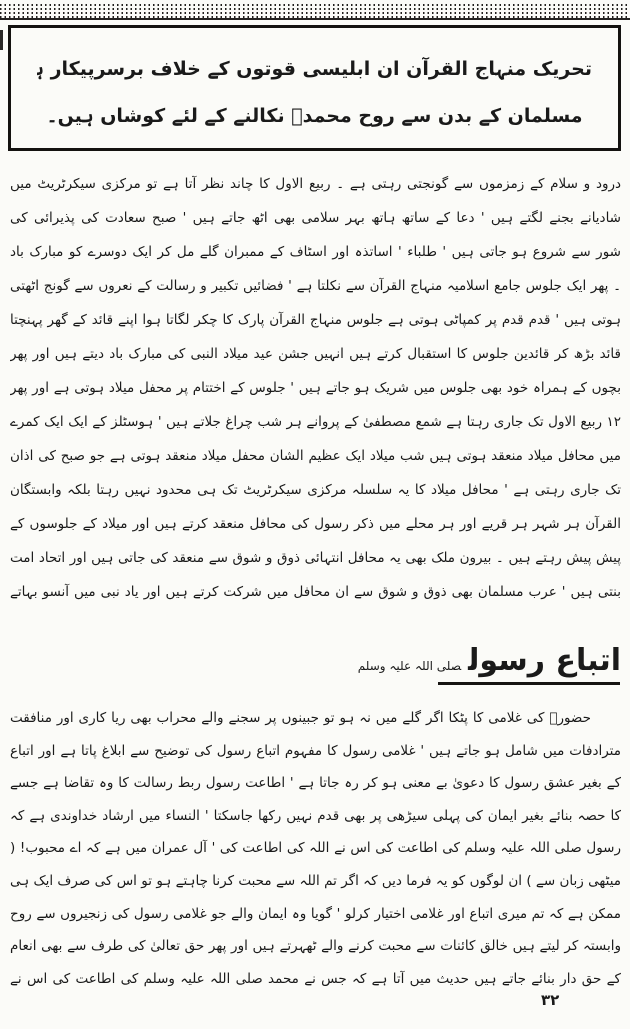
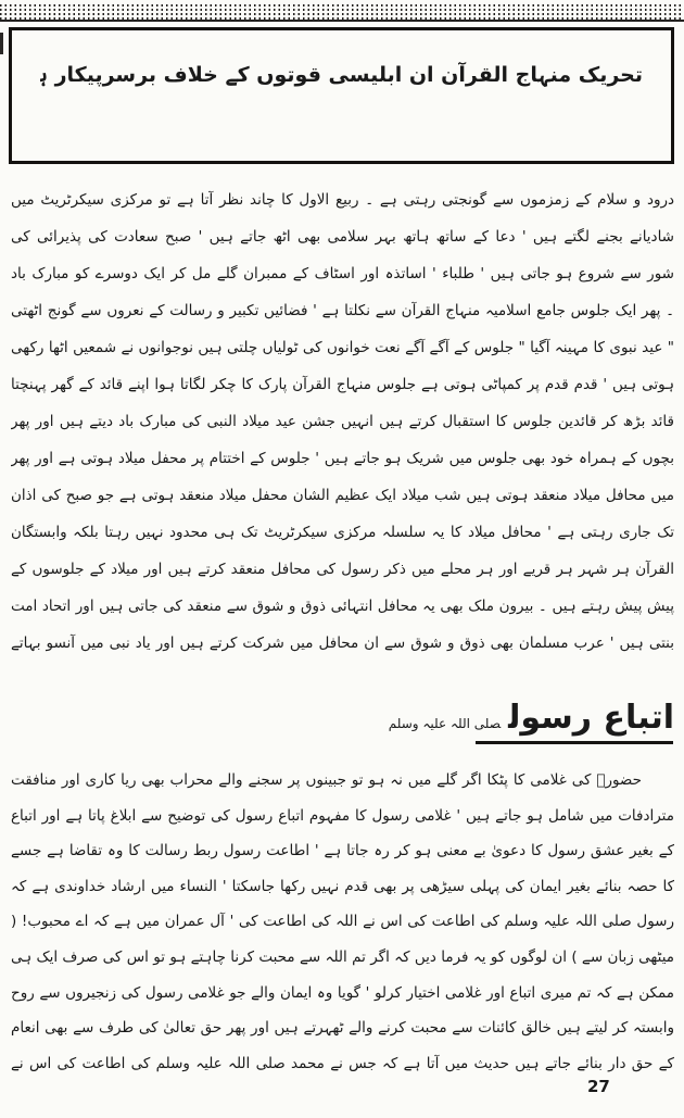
- مسلمان کے بدن سے روح محمدؐ نکالنے کے لئے کوشاں ہیں۔
  درود و سلام کے زمزموں سے گونجتی رہتی ہے ۔ ربیع الاول کا چاند نظر آتا ہے تو مرکزی سیکرٹریٹ میں
  شادیانے بجنے لگتے ہیں ' دعا کے ساتھ ہاتھ بہر سلامی بھی اٹھ جاتے ہیں ' صبح سعادت کی پذیرائی کی
  شور سے شروع ہو جاتی ہیں ' طلباء ' اساتذہ اور اسٹاف کے ممبران گلے مل کر ایک دوسرے کو مبارک باد
  ۔ پھر ایک جلوس جامع اسلامیہ منہاج القرآن سے نکلتا ہے ' فضائیں تکبیر و رسالت کے نعروں سے گونج اٹھتی
+ " عید نبوی کا مہینہ آگیا " جلوس کے آگے آگے نعت خوانوں کی ٹولیاں چلتی ہیں نوجوانوں نے شمعیں اٹھا رکھی
  ہوتی ہیں ' قدم قدم پر کمپاٹی ہوتی ہے جلوس منہاج القرآن پارک کا چکر لگاتا ہوا اپنے قائد کے گھر پہنچتا
  قائد بڑھ کر قائدین جلوس کا استقبال کرتے ہیں انہیں جشن عید میلاد النبی کی مبارک باد دیتے ہیں اور پھر
  بچوں کے ہمراہ خود بھی جلوس میں شریک ہو جاتے ہیں ' جلوس کے اختتام پر محفل میلاد ہوتی ہے اور پھر
- ۱۲ ربیع الاول تک جاری رہتا ہے شمع مصطفیٰ کے پروانے ہر شب چراغ جلاتے ہیں ' ہوسٹلز کے ایک ایک کمرے
  میں محافل میلاد منعقد ہوتی ہیں شب میلاد ایک عظیم الشان محفل میلاد منعقد ہوتی ہے جو صبح کی اذان
  تک جاری رہتی ہے ' محافل میلاد کا یہ سلسلہ مرکزی سیکرٹریٹ تک ہی محدود نہیں رہتا بلکہ وابستگان
  القرآن ہر شہر ہر قریے اور ہر محلے میں ذکر رسول کی محافل منعقد کرتے ہیں اور میلاد کے جلوسوں کے
  پیش پیش رہتے ہیں ۔ بیرون ملک بھی یہ محافل انتہائی ذوق و شوق سے منعقد کی جاتی ہیں اور اتحاد امت
  بنتی ہیں ' عرب مسلمان بھی ذوق و شوق سے ان محافل میں شرکت کرتے ہیں اور یاد نبی میں آنسو بہاتے
  اتباع رسولصلی اللہ علیہ وسلم
  حضورؐ کی غلامی کا پٹکا اگر گلے میں نہ ہو تو جبینوں پر سجنے والے محراب بھی ریا کاری اور منافقت
  مترادفات میں شامل ہو جاتے ہیں ' غلامی رسول کا مفہوم اتباع رسول کی توضیح سے ابلاغ پاتا ہے اور اتباع
  کے بغیر عشق رسول کا دعویٰ بے معنی ہو کر رہ جاتا ہے ' اطاعت رسول ربط رسالت کا وہ تقاضا ہے جسے
  کا حصہ بنائے بغیر ایمان کی پہلی سیڑھی پر بھی قدم نہیں رکھا جاسکتا ' النساء میں ارشاد خداوندی ہے کہ
  رسول صلی اللہ علیہ وسلم کی اطاعت کی اس نے اللہ کی اطاعت کی ' آل عمران میں ہے کہ اے محبوب! (
  میٹھی زبان سے ) ان لوگوں کو یہ فرما دیں کہ اگر تم اللہ سے محبت کرنا چاہتے ہو تو اس کی صرف ایک ہی
  ممکن ہے کہ تم میری اتباع اور غلامی اختیار کرلو ' گویا وہ ایمان والے جو غلامی رسول کی زنجیروں سے روح
  وابستہ کر لیتے ہیں خالق کائنات سے محبت کرنے والے ٹھہرتے ہیں اور پھر حق تعالیٰ کی طرف سے بھی انعام
  کے حق دار بنائے جاتے ہیں حدیث میں آتا ہے کہ جس نے محمد صلی اللہ علیہ وسلم کی اطاعت کی اس نے
- ۳۲
+ 27
